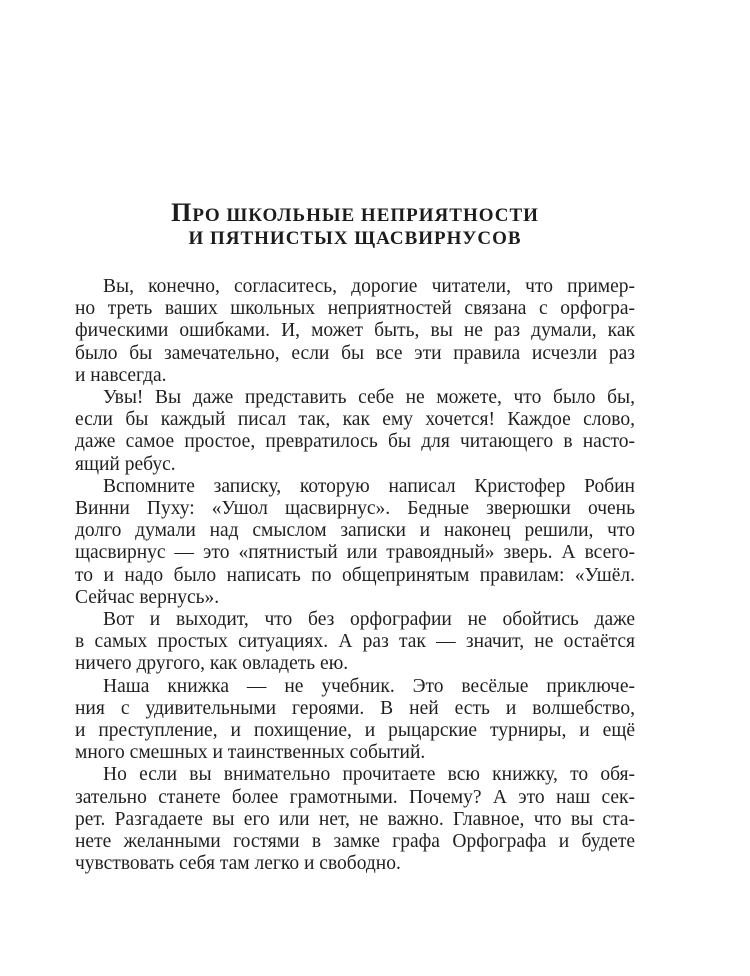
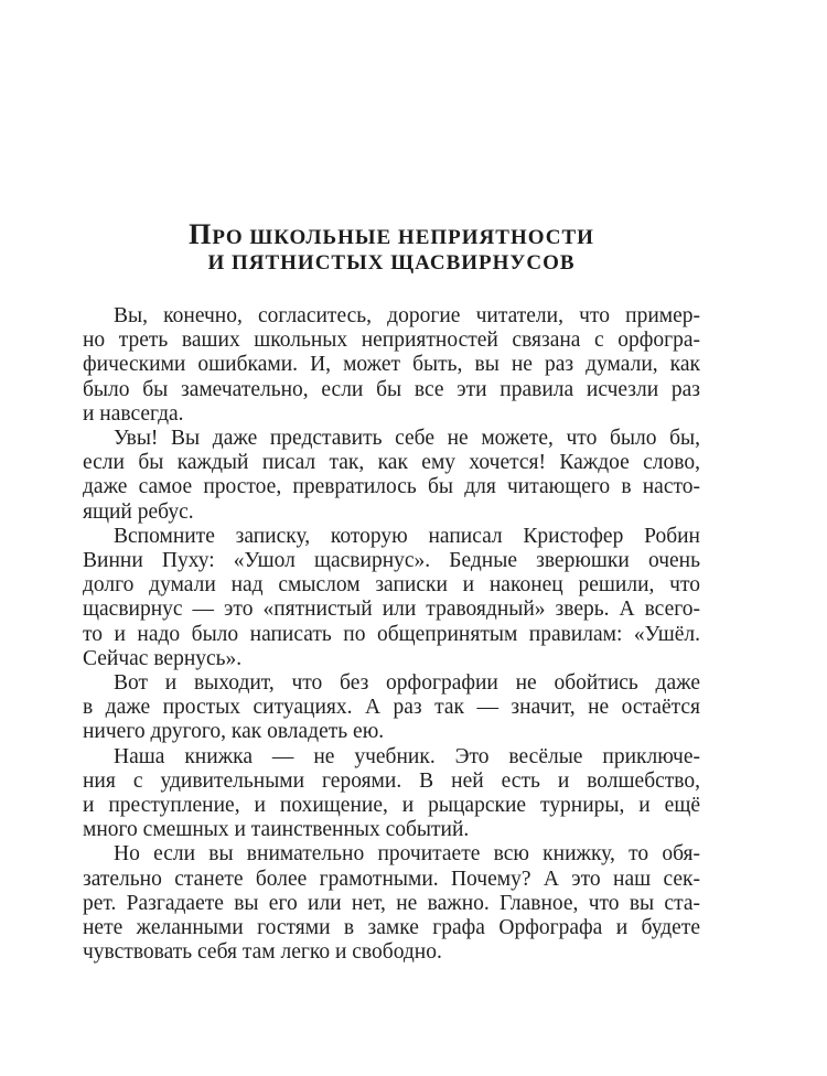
  ПРО ШКОЛЬНЫЕ НЕПРИЯТНОСТИ
  И ПЯТНИСТЫХ ЩАСВИРНУСОВ
  Вы, конечно, согласитесь, дорогие читатели, что пример-
  но треть ваших школьных неприятностей связана с орфогра-
  фическими ошибками. И, может быть, вы не раз думали, как
  было бы замечательно, если бы все эти правила исчезли раз
  и навсегда.
  Увы! Вы даже представить себе не можете, что было бы,
  если бы каждый писал так, как ему хочется! Каждое слово,
  даже самое простое, превратилось бы для читающего в насто-
  ящий ребус.
  Вспомните записку, которую написал Кристофер Робин
  Винни Пуху: «Ушол щасвирнус». Бедные зверюшки очень
  долго думали над смыслом записки и наконец решили, что
  щасвирнус — это «пятнистый или травоядный» зверь. А всего-
  то и надо было написать по общепринятым правилам: «Ушёл.
  Сейчас вернусь».
  Вот и выходит, что без орфографии не обойтись даже
- в самых простых ситуациях. А раз так — значит, не остаётся
+ в даже простых ситуациях. А раз так — значит, не остаётся
  ничего другого, как овладеть ею.
  Наша книжка — не учебник. Это весёлые приключе-
  ния с удивительными героями. В ней есть и волшебство,
  и преступление, и похищение, и рыцарские турниры, и ещё
  много смешных и таинственных событий.
  Но если вы внимательно прочитаете всю книжку, то обя-
  зательно станете более грамотными. Почему? А это наш сек-
  рет. Разгадаете вы его или нет, не важно. Главное, что вы ста-
  нете желанными гостями в замке графа Орфографа и будете
  чувствовать себя там легко и свободно.
